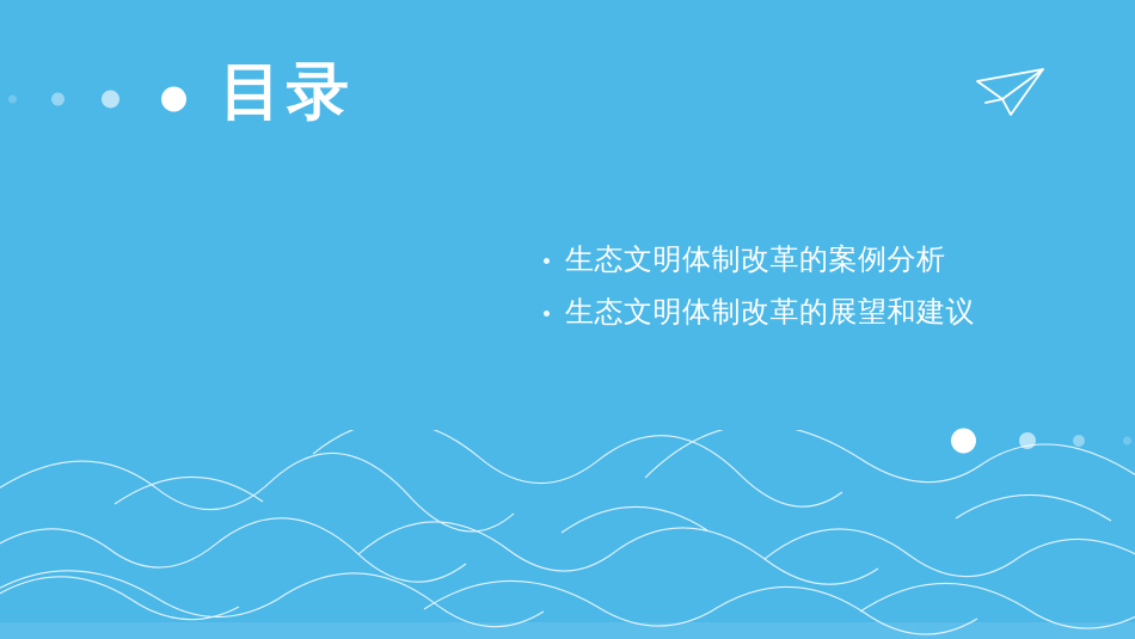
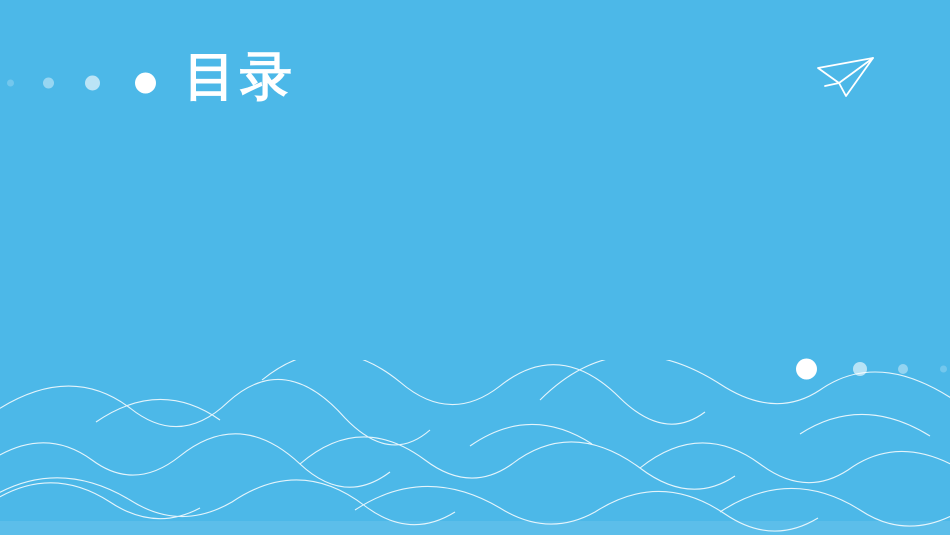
  目录
- 生态文明体制改革的案例分析
- 生态文明体制改革的展望和建议
